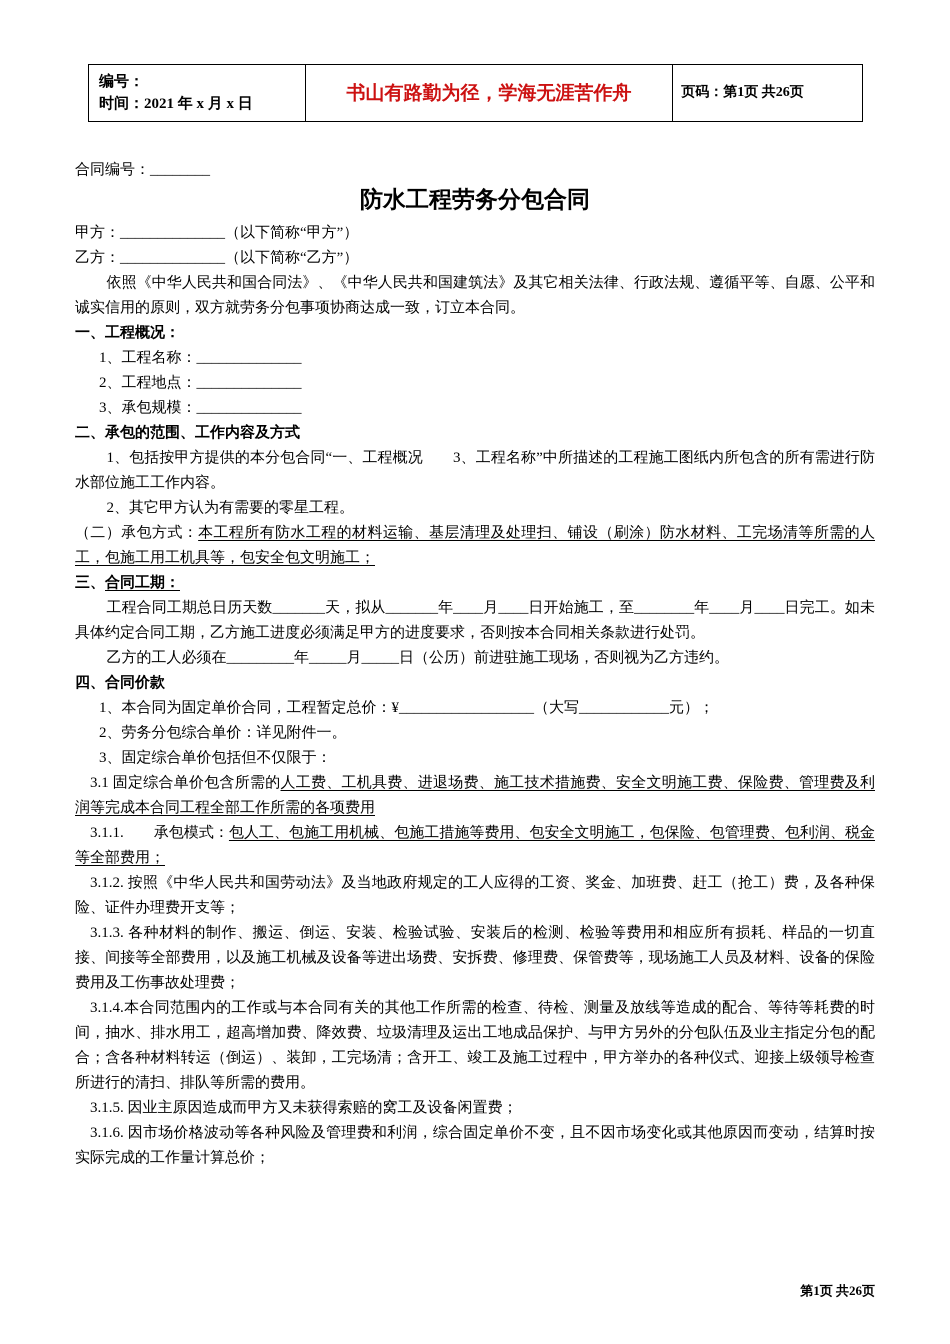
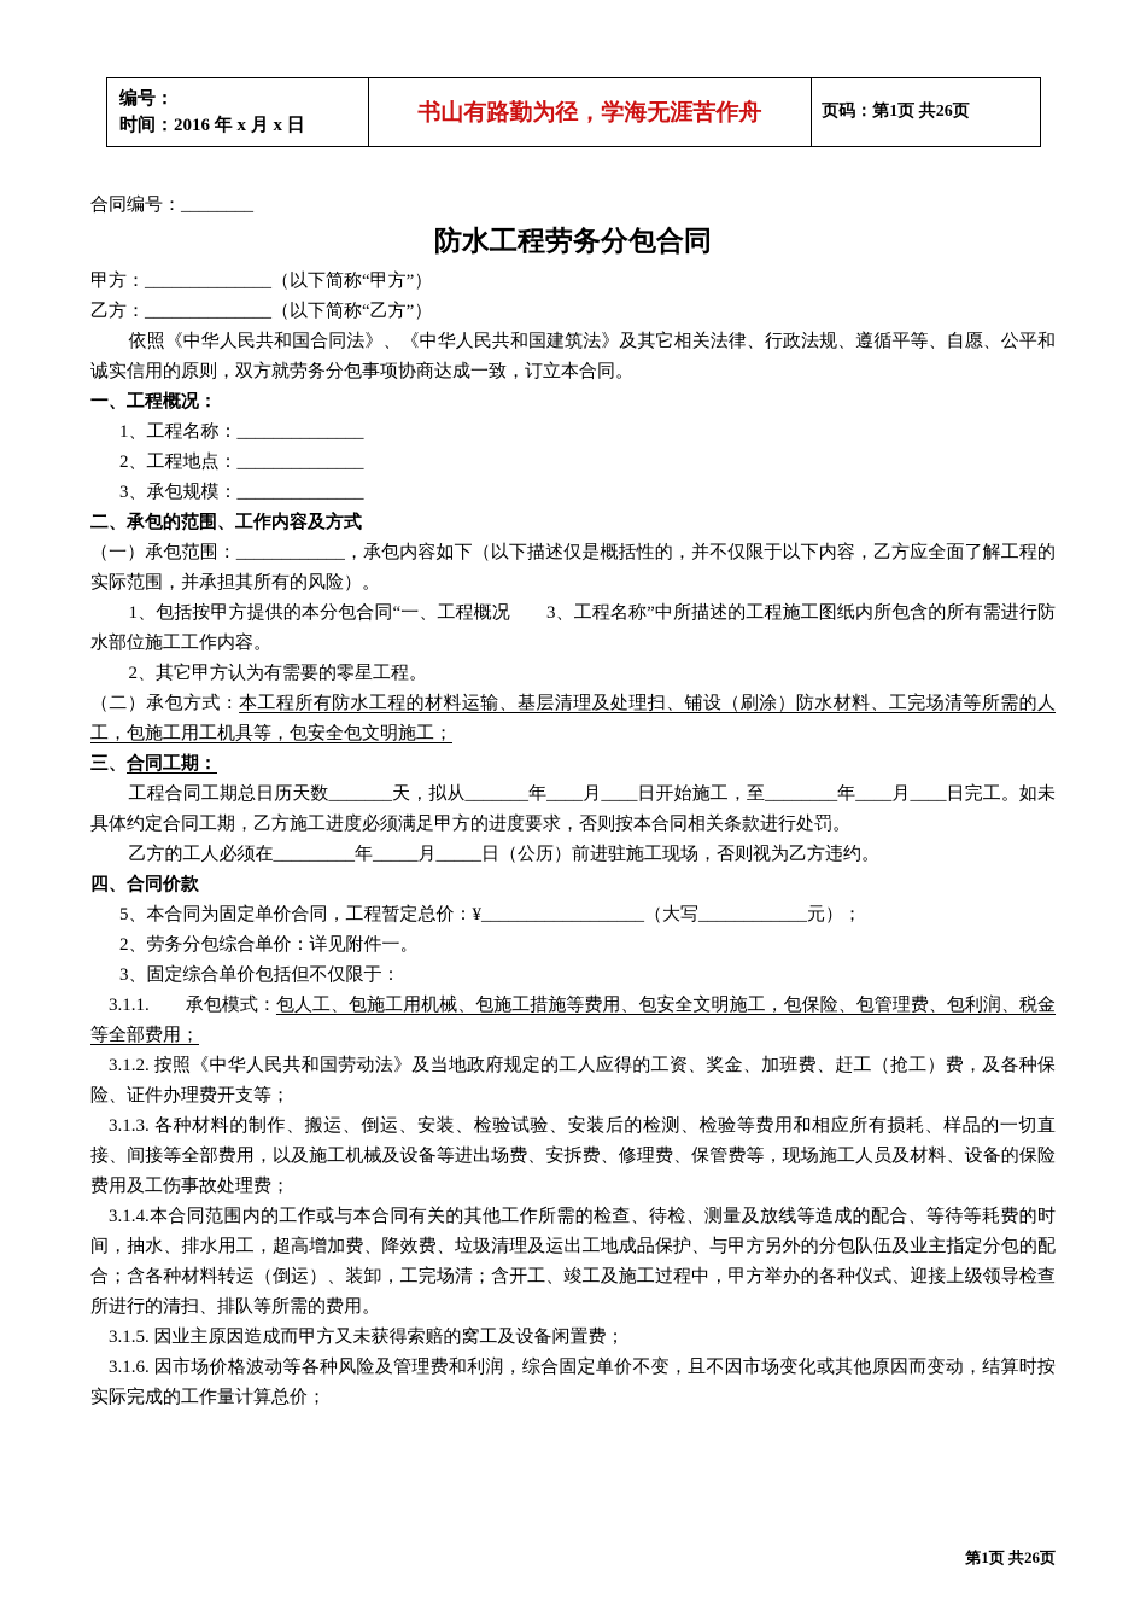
- 编号： 时间：2021 年 x 月 x 日	书山有路勤为径，学海无涯苦作舟	页码：第1页 共26页
+ 编号： 时间：2016 年 x 月 x 日	书山有路勤为径，学海无涯苦作舟	页码：第1页 共26页
  合同编号：________
  防水工程劳务分包合同
  甲方：______________（以下简称“甲方”）
  乙方：______________（以下简称“乙方”）
  依照《中华人民共和国合同法》、《中华人民共和国建筑法》及其它相关法律、行政法规、遵循平等、自愿、公平和诚实信用的原则，双方就劳务分包事项协商达成一致，订立本合同。
  一、工程概况：
  1、工程名称：______________
  2、工程地点：______________
  3、承包规模：______________
  二、承包的范围、工作内容及方式
+ （一）承包范围：____________，承包内容如下（以下描述仅是概括性的，并不仅限于以下内容，乙方应全面了解工程的实际范围，并承担其所有的风险）。
  1、包括按甲方提供的本分包合同“一、工程概况 3、工程名称”中所描述的工程施工图纸内所包含的所有需进行防水部位施工工作内容。
  2、其它甲方认为有需要的零星工程。
  （二）承包方式：本工程所有防水工程的材料运输、基层清理及处理扫、铺设（刷涂）防水材料、工完场清等所需的人工，包施工用工机具等，包安全包文明施工；
  三、合同工期：
  工程合同工期总日历天数_______天，拟从_______年____月____日开始施工，至________年____月____日完工。如未具体约定合同工期，乙方施工进度必须满足甲方的进度要求，否则按本合同相关条款进行处罚。
  乙方的工人必须在_________年_____月_____日（公历）前进驻施工现场，否则视为乙方违约。
  四、合同价款
- 1、本合同为固定单价合同，工程暂定总价：¥__________________（大写____________元）；
+ 5、本合同为固定单价合同，工程暂定总价：¥__________________（大写____________元）；
  2、劳务分包综合单价：详见附件一。
  3、固定综合单价包括但不仅限于：
- 3.1 固定综合单价包含所需的人工费、工机具费、进退场费、施工技术措施费、安全文明施工费、保险费、管理费及利润等完成本合同工程全部工作所需的各项费用
  3.1.1. 承包模式：包人工、包施工用机械、包施工措施等费用、包安全文明施工，包保险、包管理费、包利润、税金等全部费用；
  3.1.2. 按照《中华人民共和国劳动法》及当地政府规定的工人应得的工资、奖金、加班费、赶工（抢工）费，及各种保险、证件办理费开支等；
  3.1.3. 各种材料的制作、搬运、倒运、安装、检验试验、安装后的检测、检验等费用和相应所有损耗、样品的一切直接、间接等全部费用，以及施工机械及设备等进出场费、安拆费、修理费、保管费等，现场施工人员及材料、设备的保险费用及工伤事故处理费；
  3.1.4.本合同范围内的工作或与本合同有关的其他工作所需的检查、待检、测量及放线等造成的配合、等待等耗费的时间，抽水、排水用工，超高增加费、降效费、垃圾清理及运出工地成品保护、与甲方另外的分包队伍及业主指定分包的配合；含各种材料转运（倒运）、装卸，工完场清；含开工、竣工及施工过程中，甲方举办的各种仪式、迎接上级领导检查所进行的清扫、排队等所需的费用。
  3.1.5. 因业主原因造成而甲方又未获得索赔的窝工及设备闲置费；
  3.1.6. 因市场价格波动等各种风险及管理费和利润，综合固定单价不变，且不因市场变化或其他原因而变动，结算时按实际完成的工作量计算总价；
  第1页 共26页
